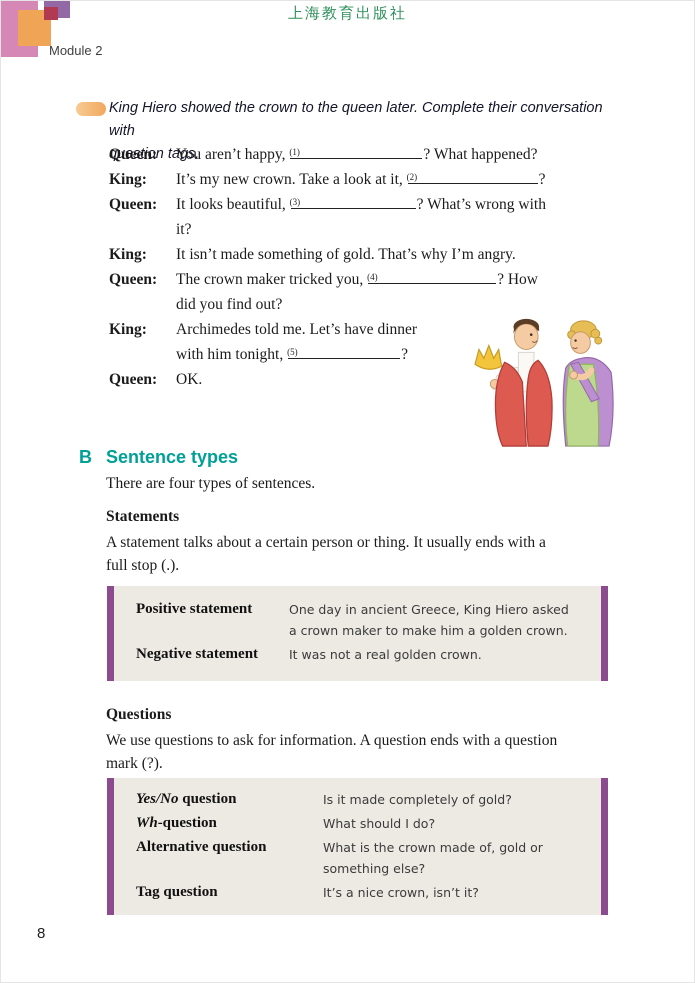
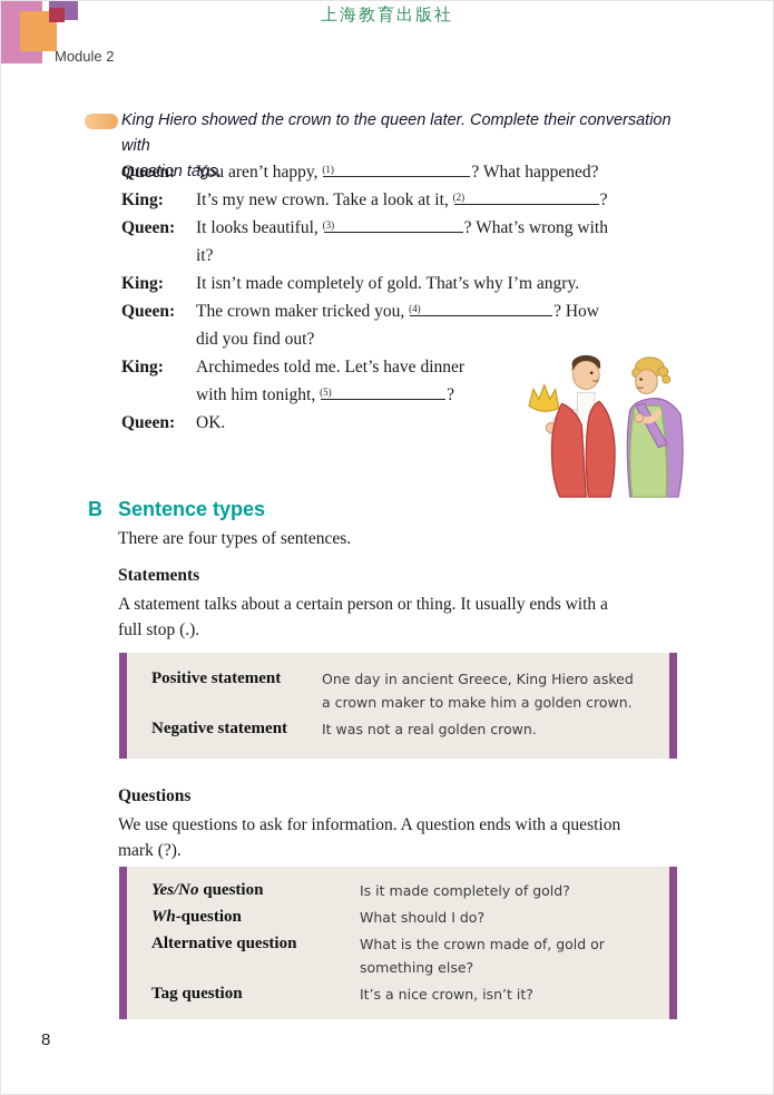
  上海教育出版社
  Module 2
  King Hiero showed the crown to the queen later. Complete their conversation with
  question tags.
  Queen:
  You aren’t happy,
  (1)
  ? What happened?
  King:
  It’s my new crown. Take a look at it,
  (2)
  ?
  Queen:
  It looks beautiful,
  (3)
  ? What’s wrong with
  it?
  King:
- It isn’t made something of gold. That’s why I’m angry.
+ It isn’t made completely of gold. That’s why I’m angry.
  Queen:
  The crown maker tricked you,
  (4)
  ? How
  did you find out?
  King:
  Archimedes told me. Let’s have dinner
  with him tonight,
  (5)
  ?
  Queen:
  OK.
  B
  Sentence types
  There are four types of sentences.
  Statements
  A statement talks about a certain person or thing. It usually ends with a
  full stop (.).
  Positive statement
  One day in ancient Greece, King Hiero asked
  a crown maker to make him a golden crown.
  Negative statement
  It was not a real golden crown.
  Questions
  We use questions to ask for information. A question ends with a question
  mark (?).
  Yes/No question
  Is it made completely of gold?
  Wh-question
  What should I do?
  Alternative question
  What is the crown made of, gold or
  something else?
  Tag question
  It’s a nice crown, isn’t it?
  8
